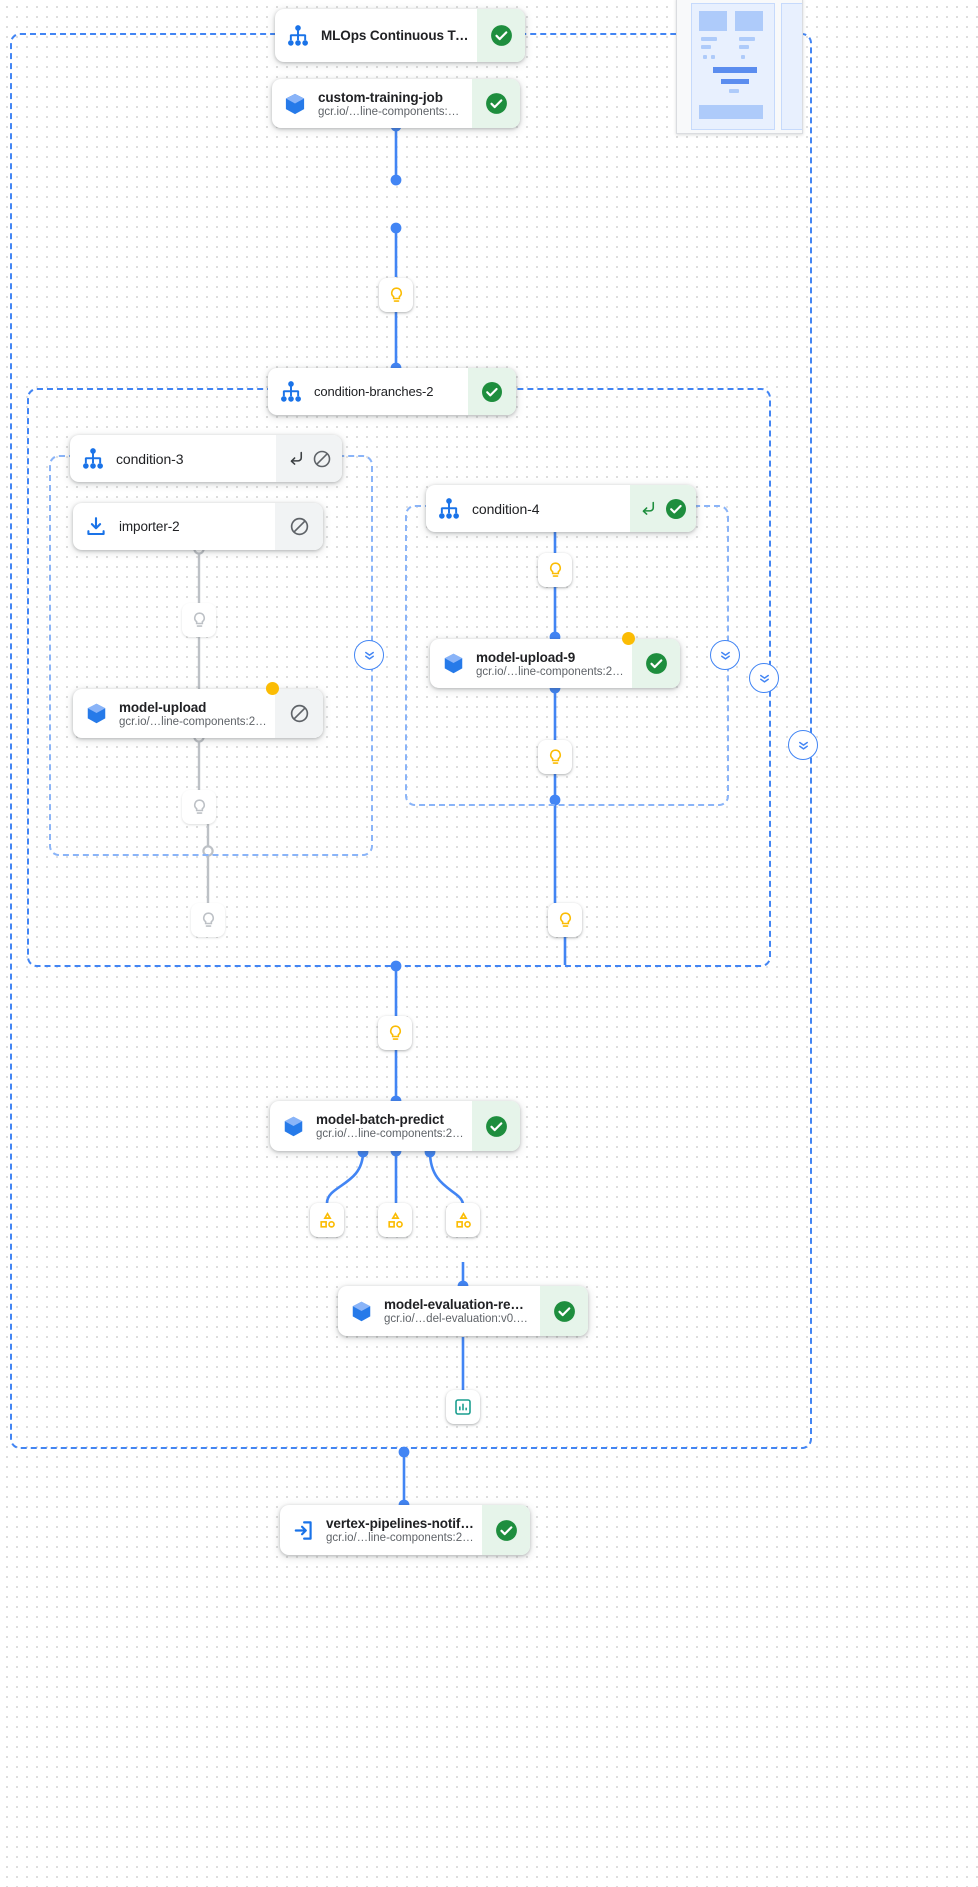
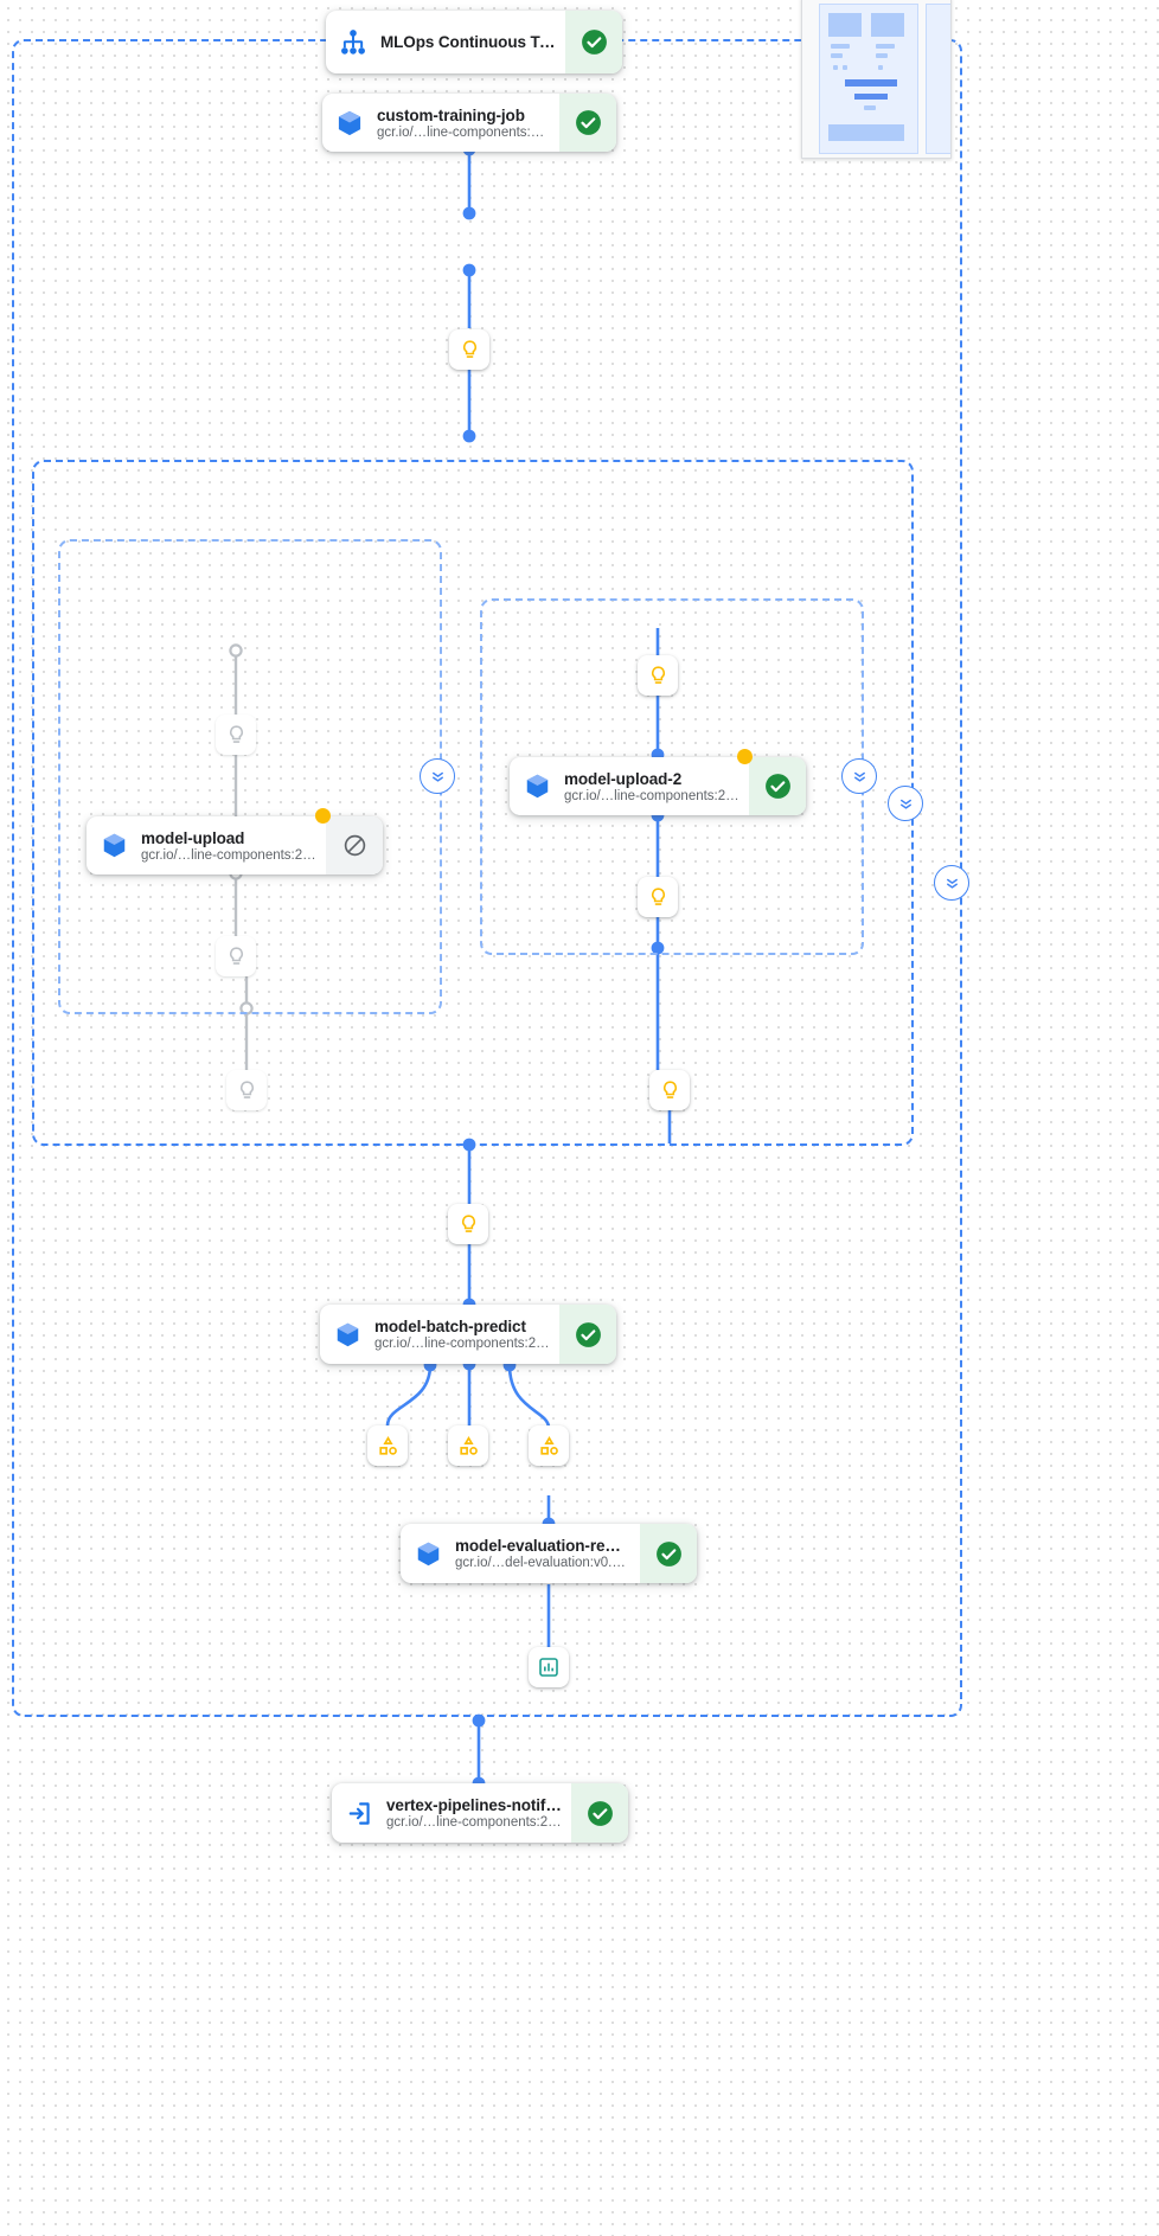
  MLOps Continuous Tra
  custom-training-job
  gcr.io/…line-components:2.6
- condition-branches-2
- condition-3
- importer-2
  model-upload
  gcr.io/…line-components:2.6.
- condition-4
- model-upload-9
+ model-upload-2
  gcr.io/…line-components:2.6.
  model-batch-predict
  gcr.io/…line-components:2.6.
  model-evaluation-regre
  gcr.io/…del-evaluation:v0.9.3
  vertex-pipelines-notific
  gcr.io/…line-components:2.6.
